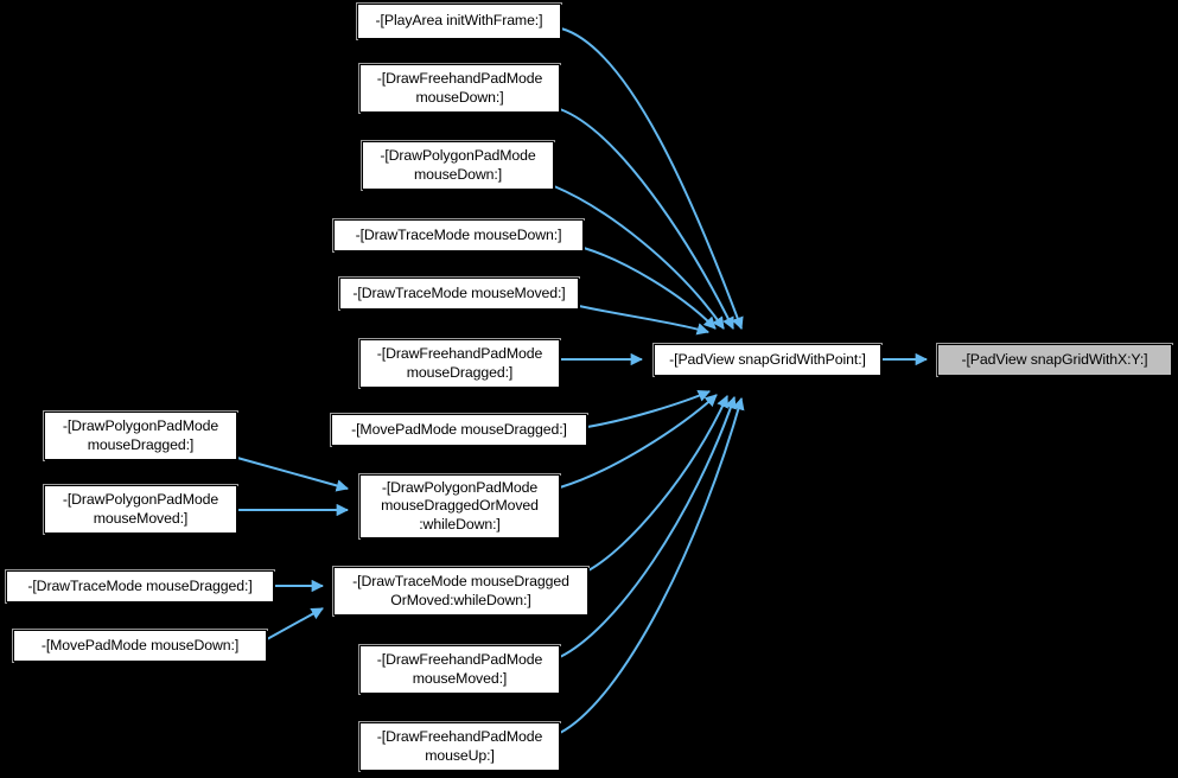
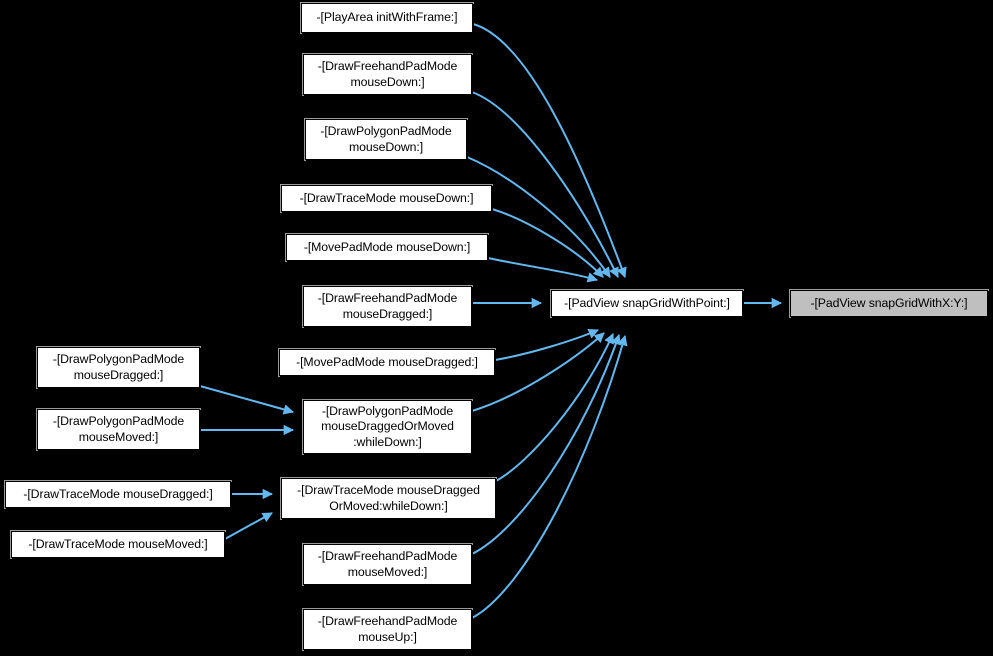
  -[PlayArea initWithFrame:]
  -[DrawFreehandPadMode
  mouseDown:]
  -[DrawPolygonPadMode
  mouseDown:]
  -[DrawTraceMode mouseDown:]
- -[DrawTraceMode mouseMoved:]
+ -[MovePadMode mouseDown:]
  -[DrawFreehandPadMode
  mouseDragged:]
  -[MovePadMode mouseDragged:]
  -[DrawPolygonPadMode
  mouseDragged:]
  -[DrawPolygonPadMode
  mouseMoved:]
  -[DrawPolygonPadMode
  mouseDraggedOrMoved
  :whileDown:]
  -[DrawTraceMode mouseDragged:]
- -[MovePadMode mouseDown:]
+ -[DrawTraceMode mouseMoved:]
  -[DrawTraceMode mouseDragged
  OrMoved:whileDown:]
  -[DrawFreehandPadMode
  mouseMoved:]
  -[DrawFreehandPadMode
  mouseUp:]
  -[PadView snapGridWithPoint:]
  -[PadView snapGridWithX:Y:]
